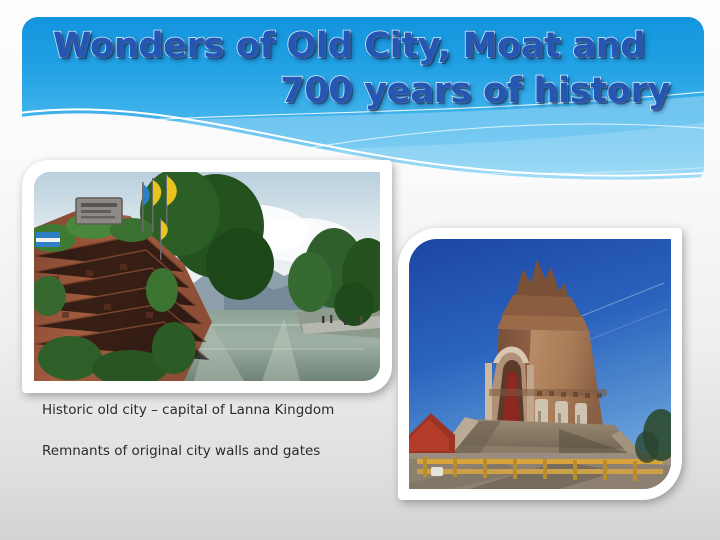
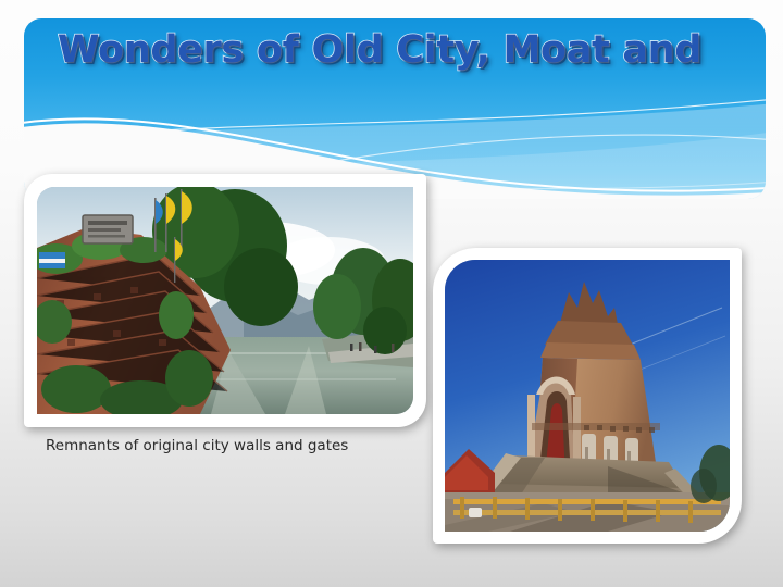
  Wonders of Old City, Moat and
- 700 years of history
- Historic old city – capital of Lanna Kingdom
  Remnants of original city walls and gates
